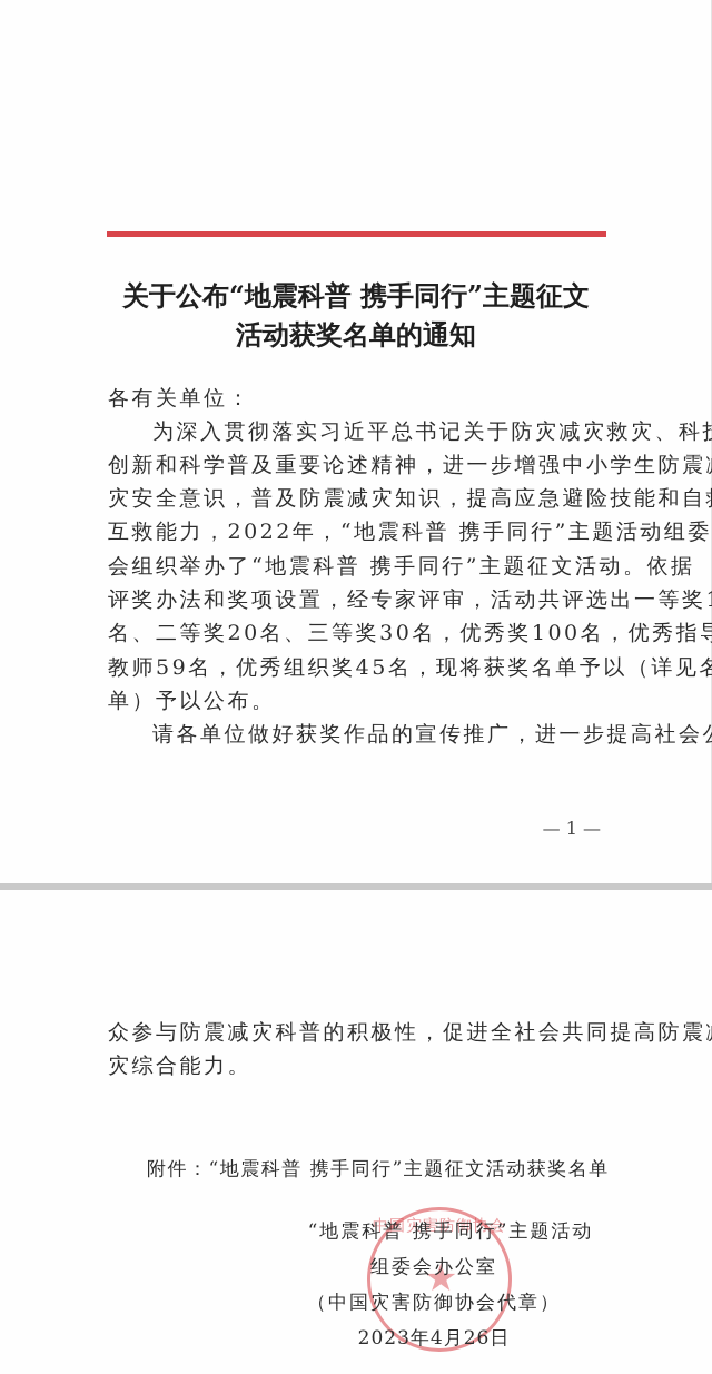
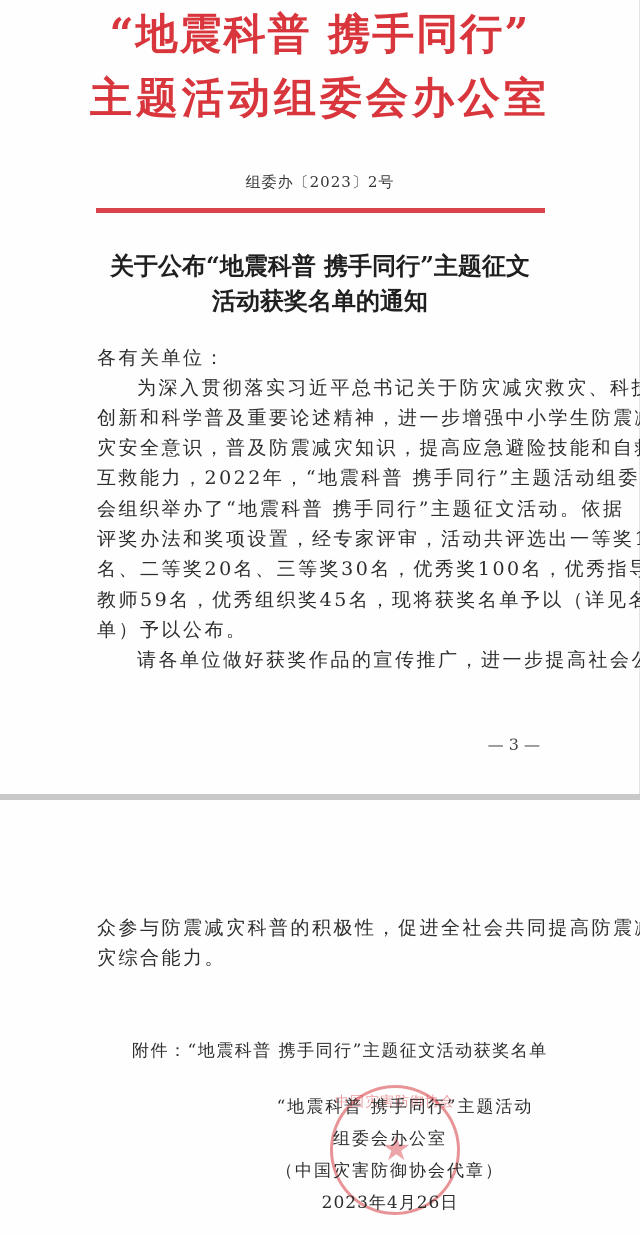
+ “地震科普 携手同行”
+ 主题活动组委会办公室
+ 组委办〔2023〕2号
  关于公布“地震科普 携手同行”主题征文
  活动获奖名单的通知
  各有关单位：
  为深入贯彻落实习近平总书记关于防灾减灾救灾、科
  创新和科学普及重要论述精神，进一步增强中小学生防震
  灾安全意识，普及防震减灾知识，提高应急避险技能和自
  互救能力，2022年，“地震科普 携手同行”主题活动组委
  会组织举办了“地震科普 携手同行”主题征文活动。依据
  评奖办法和奖项设置，经专家评审，活动共评选出一等奖
  名、二等奖20名、三等奖30名，优秀奖100名，优秀指
  教师59名，优秀组织奖45名，现将获奖名单予以（详见名
  单）予以公布。
  请各单位做好获奖作品的宣传推广，进一步提高社会
- — 1 —
+ — 3 —
  众参与防震减灾科普的积极性，促进全社会共同提高防震
  灾综合能力。
  附件：“地震科普 携手同行”主题征文活动获奖名单
  中国灾害防御协会
  ★
  “地震科普 携手同行”主题活动
  组委会办公室
  （中国灾害防御协会代章）
  2023年4月26日
